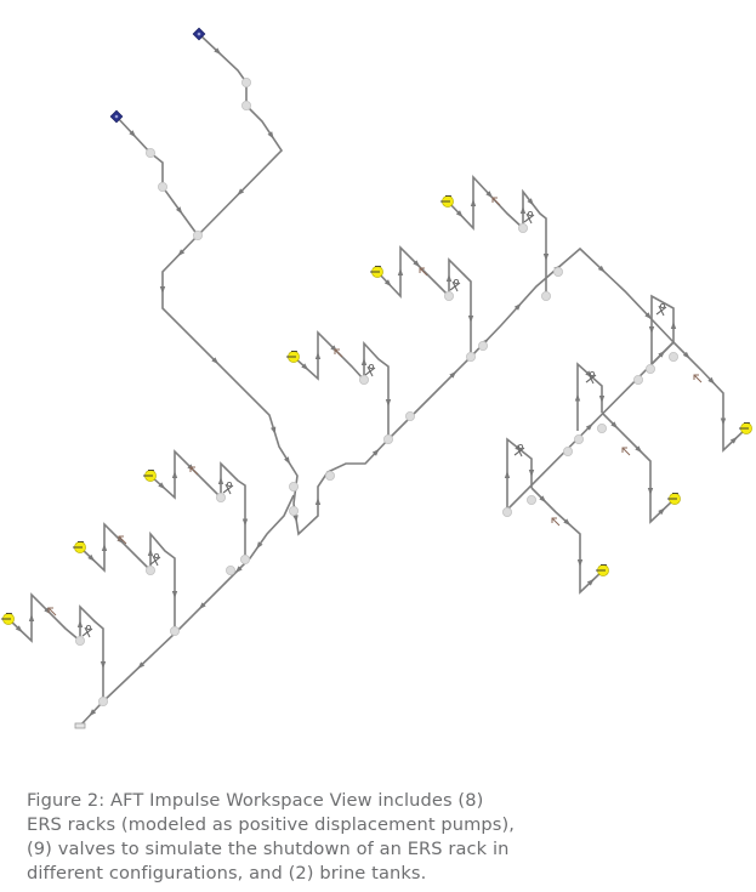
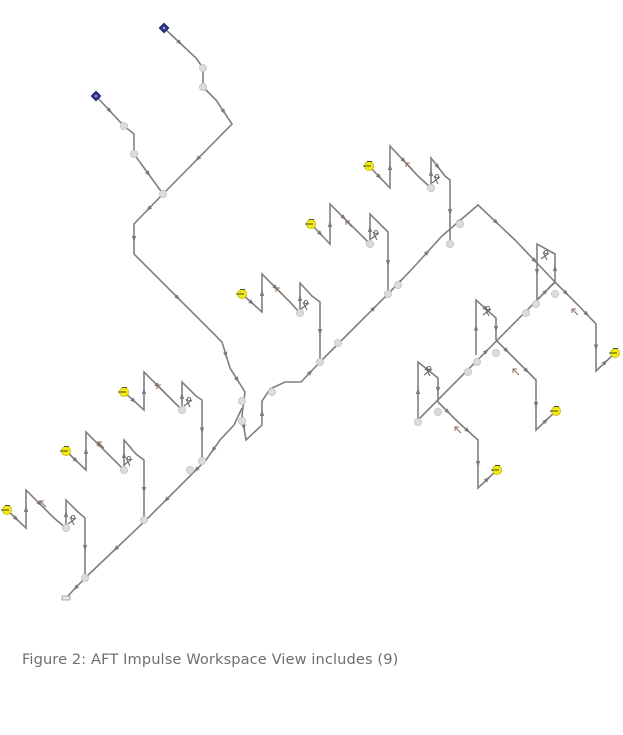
- Figure 2: AFT Impulse Workspace View includes (8)
+ Figure 2: AFT Impulse Workspace View includes (9)
- ERS racks (modeled as positive displacement pumps),
- (9) valves to simulate the shutdown of an ERS rack in
- different configurations, and (2) brine tanks.
